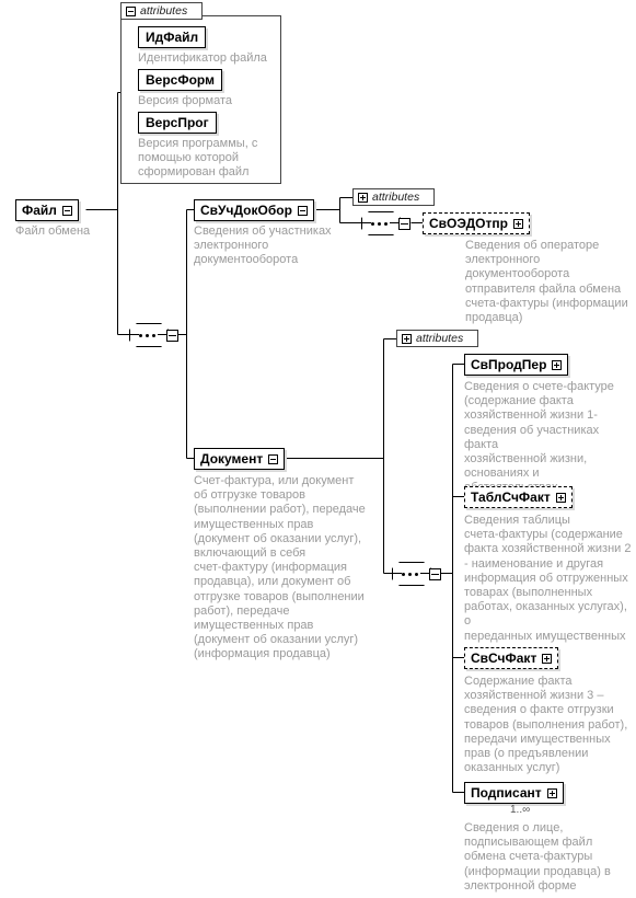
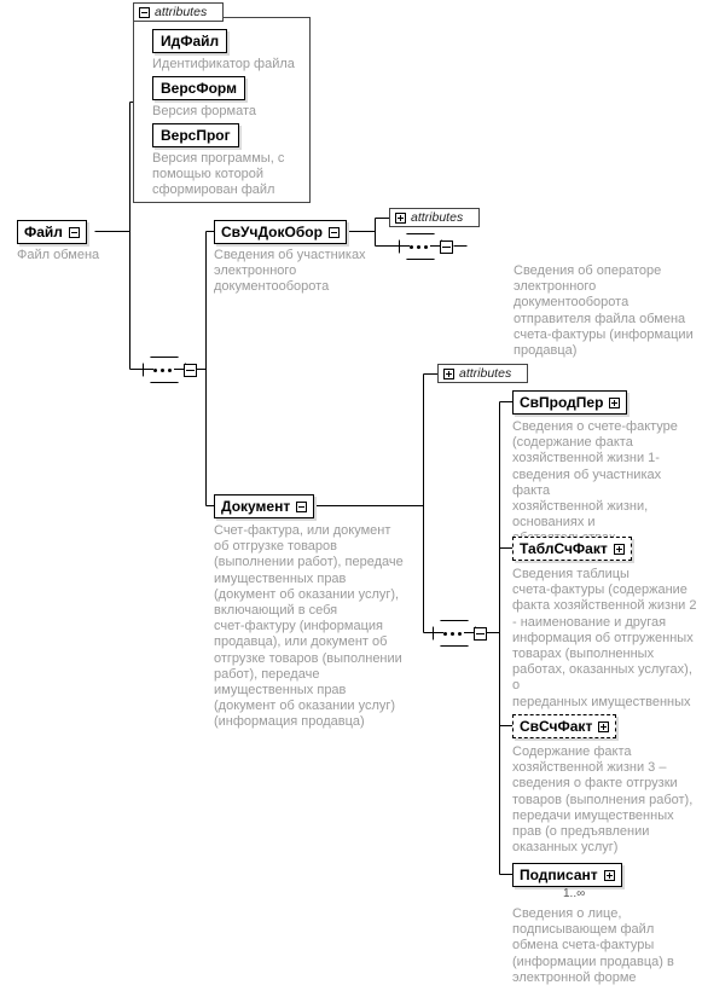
  attributes
  ИдФайл
  Идентификатор файла
  ВерсФорм
  Версия формата
  ВерсПрог
  Версия программы, с
  помощью которой
  сформирован файл
  Файл
  Файл обмена
  СвУчДокОбор
  Сведения об участниках
  электронного
  документооборота
  attributes
- СвОЭДОтпр
  Сведения об операторе
  электронного
  документооборота
  отправителя файла обмена
  счета-фактуры (информации
  продавца)
  Документ
  Счет-фактура, или документ
  об отгрузке товаров
  (выполнении работ), передаче
  имущественных прав
  (документ об оказании услуг),
  включающий в себя
  счет-фактуру (информация
  продавца), или документ об
  отгрузке товаров (выполнении
  работ), передаче
  имущественных прав
  (документ об оказании услуг)
  (информация продавца)
  attributes
  СвПродПер
  Сведения о счете-фактуре
  (содержание факта
  хозяйственной жизни 1-
  сведения об участниках факта
  хозяйственной жизни,
  ТаблСчФакт
  Сведения таблицы
  счета-фактуры (содержание
  факта хозяйственной жизни 2
  - наименование и другая
  информация об отгруженных
  товарах (выполненных
  работах, оказанных услугах), о
  переданных имущественных
  СвСчФакт
  Содержание факта
  хозяйственной жизни 3 –
  сведения о факте отгрузки
  товаров (выполнения работ),
  передачи имущественных
  прав (о предъявлении
  оказанных услуг)
  Подписант
  1..∞
  Сведения о лице,
  подписывающем файл
  обмена счета-фактуры
  (информации продавца) в
  электронной форме
